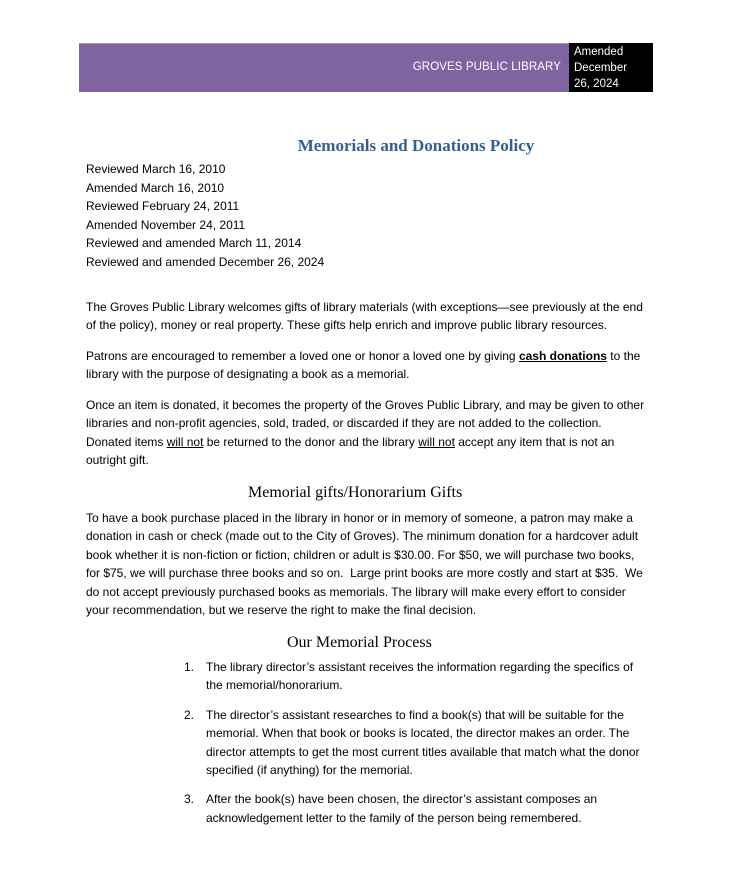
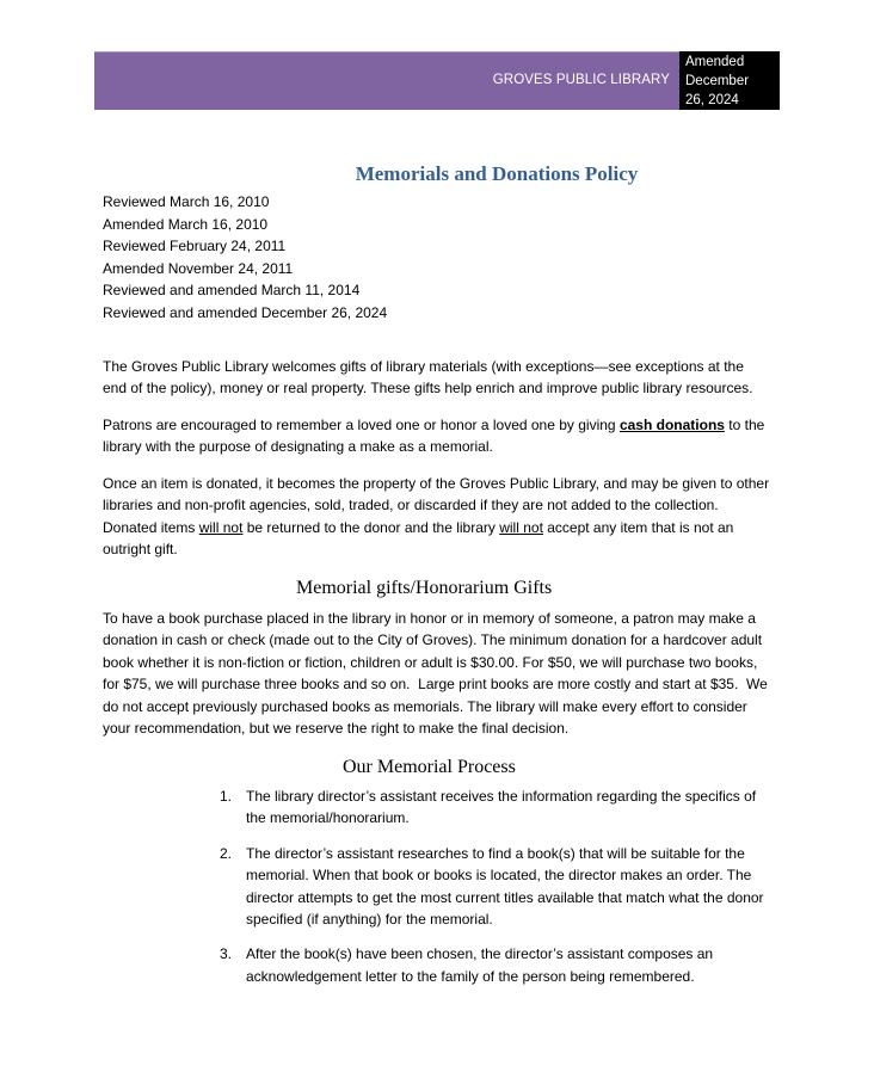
  GROVES PUBLIC LIBRARY
  Amended
  December
  26, 2024
  Memorials and Donations Policy
  Reviewed March 16, 2010
  Amended March 16, 2010
  Reviewed February 24, 2011
  Amended November 24, 2011
  Reviewed and amended March 11, 2014
  Reviewed and amended December 26, 2024
- The Groves Public Library welcomes gifts of library materials (with exceptions—see previously at the end of the policy), money or real property. These gifts help enrich and improve public library resources.
+ The Groves Public Library welcomes gifts of library materials (with exceptions—see exceptions at the end of the policy), money or real property. These gifts help enrich and improve public library resources.
- Patrons are encouraged to remember a loved one or honor a loved one by giving cash donations to the library with the purpose of designating a book as a memorial.
+ Patrons are encouraged to remember a loved one or honor a loved one by giving cash donations to the library with the purpose of designating a make as a memorial.
  Once an item is donated, it becomes the property of the Groves Public Library, and may be given to other libraries and non-profit agencies, sold, traded, or discarded if they are not added to the collection. Donated items will not be returned to the donor and the library will not accept any item that is not an outright gift.
  Memorial gifts/Honorarium Gifts
  To have a book purchase placed in the library in honor or in memory of someone, a patron may make a donation in cash or check (made out to the City of Groves). The minimum donation for a hardcover adult book whether it is non-fiction or fiction, children or adult is $30.00. For $50, we will purchase two books, for $75, we will purchase three books and so on. Large print books are more costly and start at $35. We do not accept previously purchased books as memorials. The library will make every effort to consider your recommendation, but we reserve the right to make the final decision.
  Our Memorial Process
  1.
  The library director’s assistant receives the information regarding the specifics of the memorial/honorarium.
  2.
  The director’s assistant researches to find a book(s) that will be suitable for the memorial. When that book or books is located, the director makes an order. The director attempts to get the most current titles available that match what the donor specified (if anything) for the memorial.
  3.
  After the book(s) have been chosen, the director’s assistant composes an acknowledgement letter to the family of the person being remembered.
